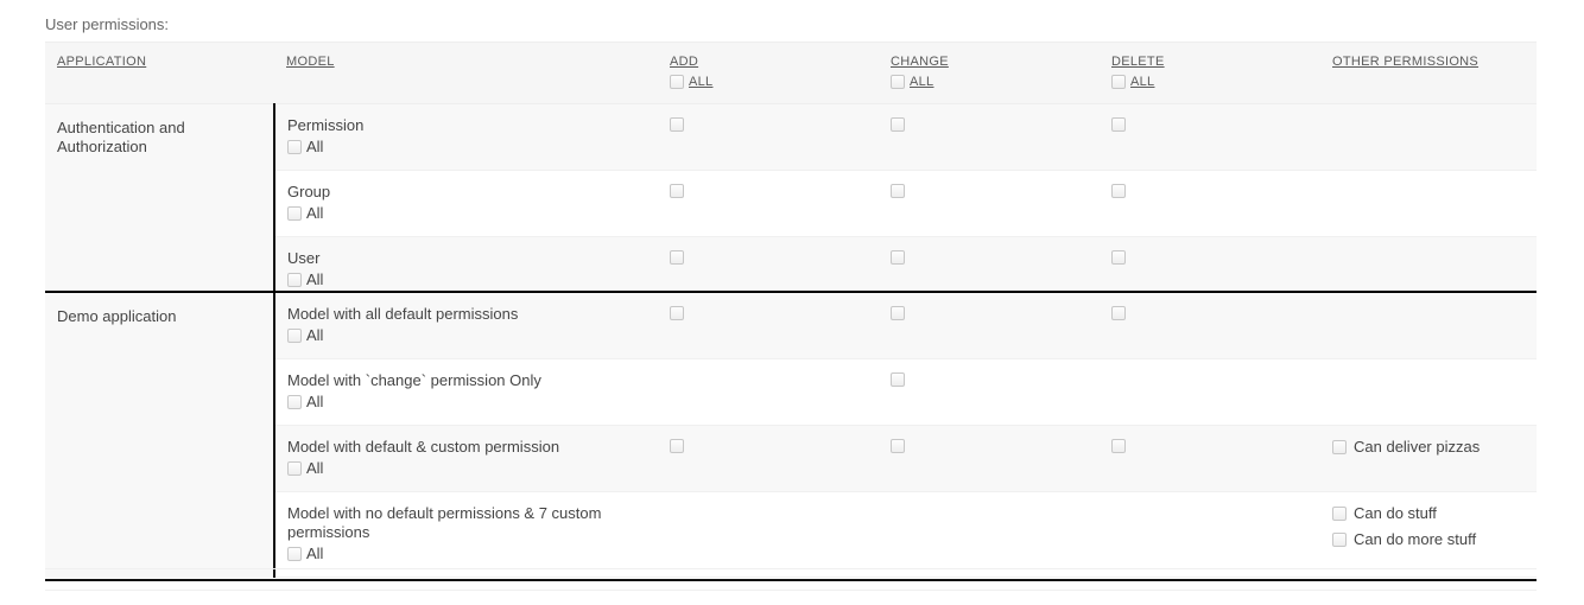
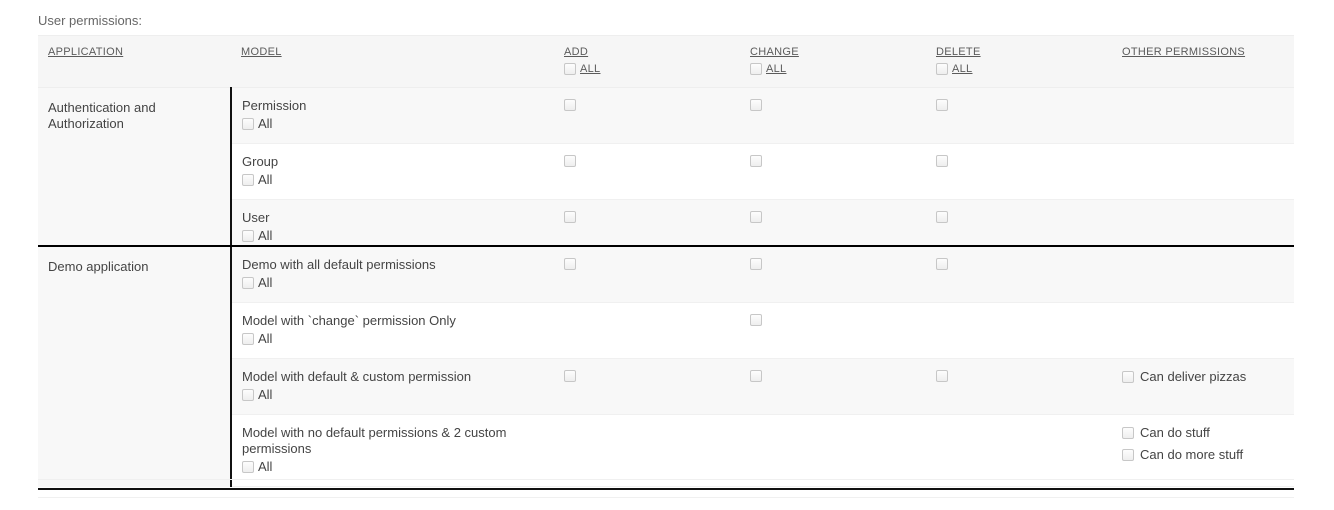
  User permissions:
  APPLICATION	MODEL	ADD ALL	CHANGE ALL	DELETE ALL	OTHER PERMISSIONS
  Authentication and Authorization	PermissionAll
  GroupAll
  UserAll
- Demo application	Model with all default permissionsAll
+ Demo application	Demo with all default permissionsAll
  Model with `change` permission OnlyAll
  Model with default & custom permissionAll				Can deliver pizzas
- Model with no default permissions & 7 custom permissionsAll				Can do stuffCan do more stuff
+ Model with no default permissions & 2 custom permissionsAll				Can do stuffCan do more stuff
